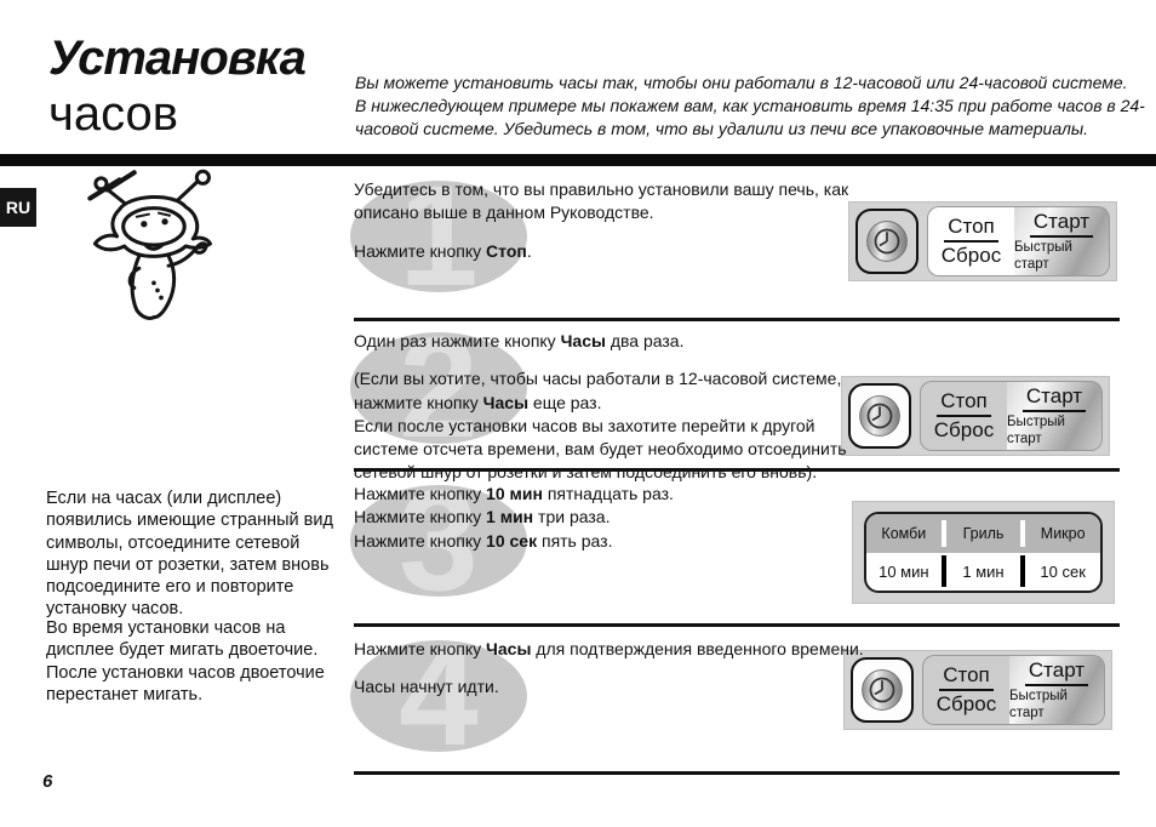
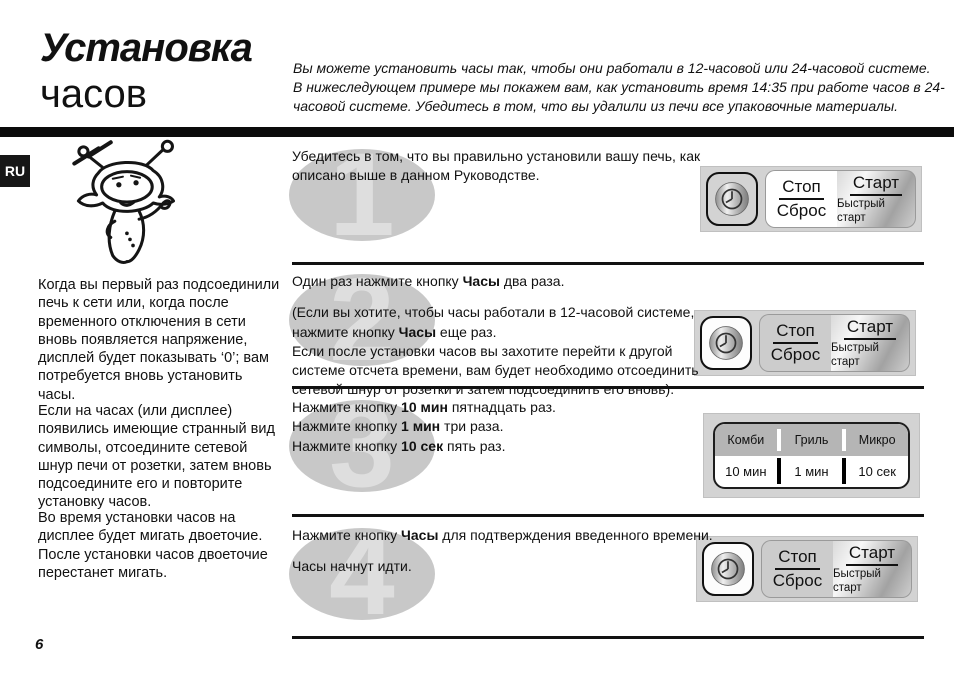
  Установка
  часов
  Вы можете установить часы так, чтобы они работали в 12-часовой или 24-часовой системе.
  В нижеследующем примере мы покажем вам, как установить время 14:35 при работе часов в 24-
  часовой системе. Убедитесь в том, что вы удалили из печи все упаковочные материалы.
  RU
+ Когда вы первый раз подсоединили
+ печь к сети или, когда после
+ временного отключения в сети
+ вновь появляется напряжение,
+ дисплей будет показывать ‘0’; вам
+ потребуется вновь установить
+ часы.
  Если на часах (или дисплее)
  появились имеющие странный вид
  символы, отсоедините сетевой
  шнур печи от розетки, затем вновь
  подсоедините его и повторите
  установку часов.
  Во время установки часов на
  дисплее будет мигать двоеточие.
  После установки часов двоеточие
  перестанет мигать.
  6
  1
  Убедитесь в том, что вы правильно установили вашу печь, как
  описано выше в данном Руководстве.
- Нажмите кнопку Стоп.
  2
  Один раз нажмите кнопку Часы два раза.
  (Если вы хотите, чтобы часы работали в 12-часовой системе,
  нажмите кнопку Часы еще раз.
  Если после установки часов вы захотите перейти к другой
  системе отсчета времени, вам будет необходимо отсоединить
  сетевой шнур от розетки и затем подсоединить его вновь).
  3
  Нажмите кнопку 10 мин пятнадцать раз.
  Нажмите кнопку 1 мин три раза.
  Нажмите кнопку 10 сек пять раз.
  4
  Нажмите кнопку Часы для подтверждения введенного времени.
  Часы начнут идти.
  Стоп
  Сброс
  Старт
  Быстрый старт
  Стоп
  Сброс
  Старт
  Быстрый старт
  Комби
  Гриль
  Микро
  10 мин
  1 мин
  10 сек
  Стоп
  Сброс
  Старт
  Быстрый старт
